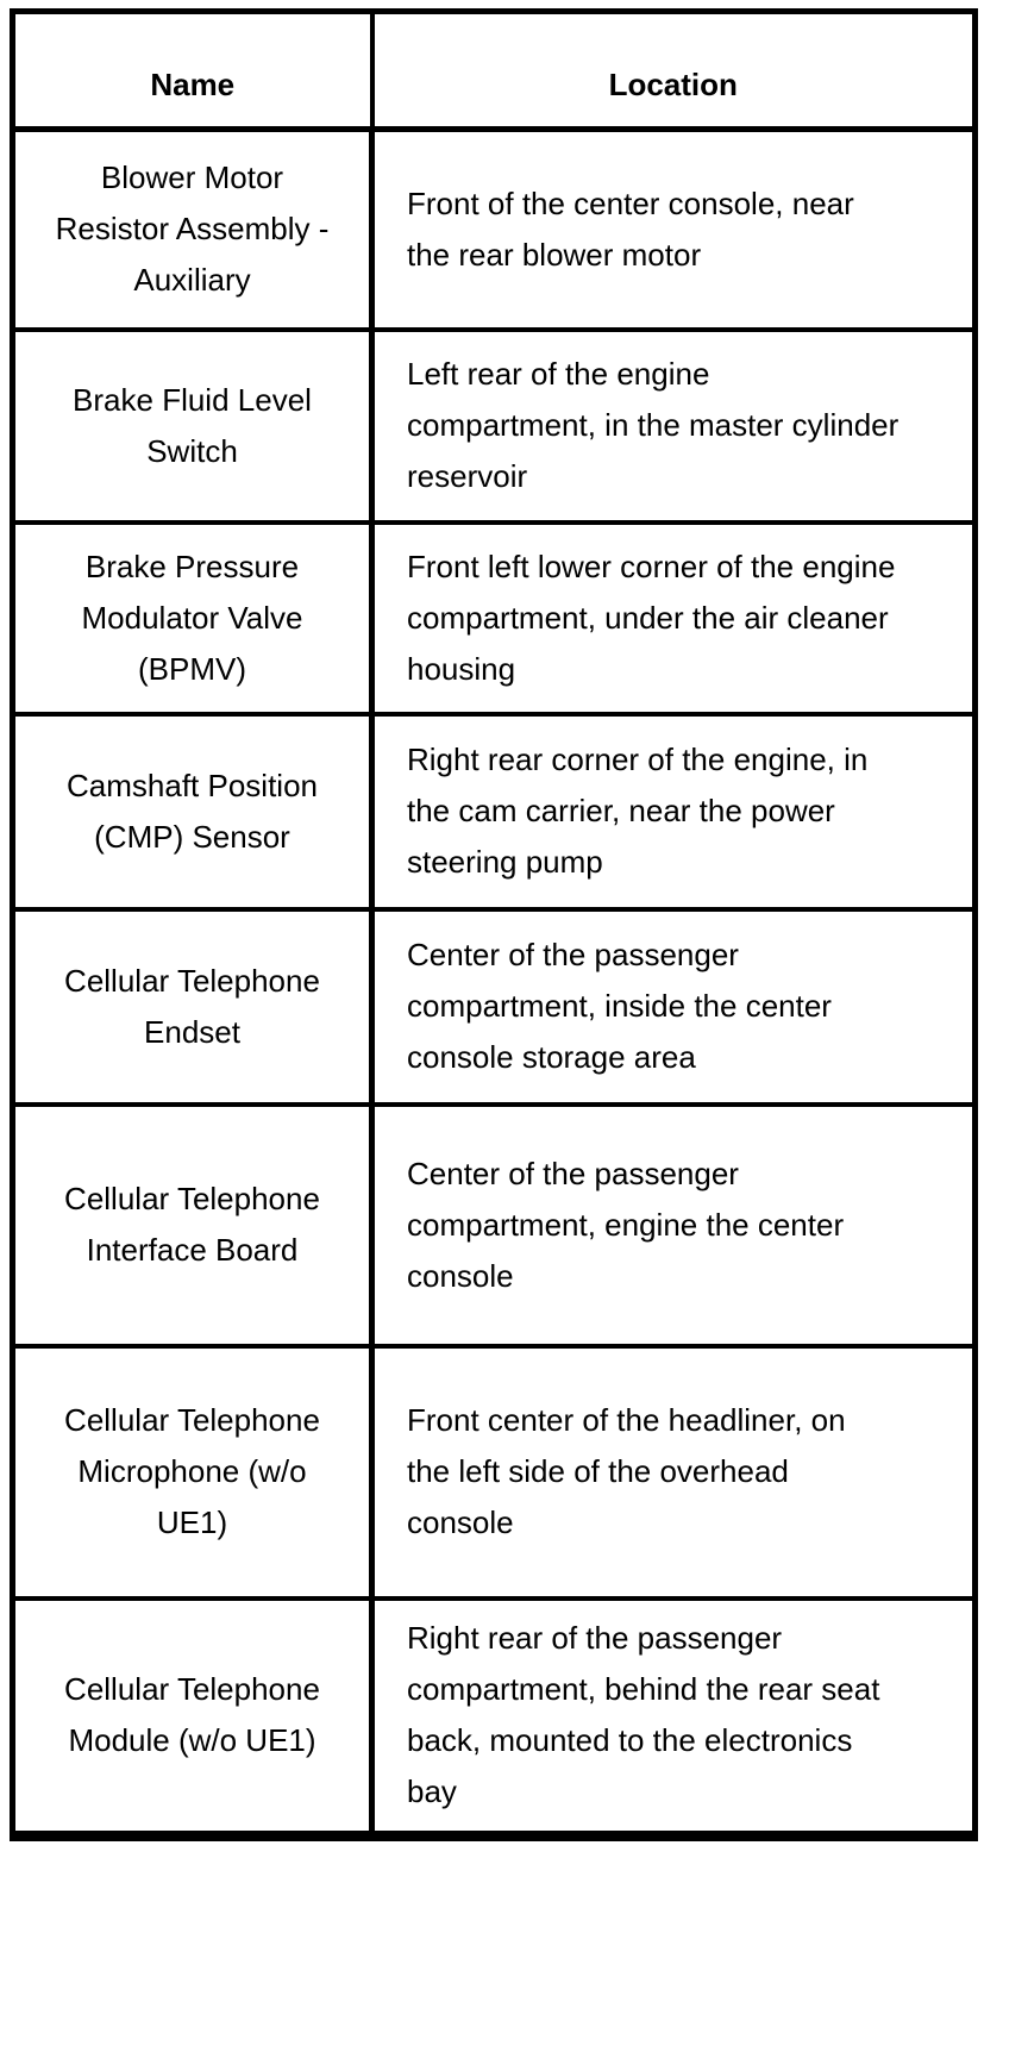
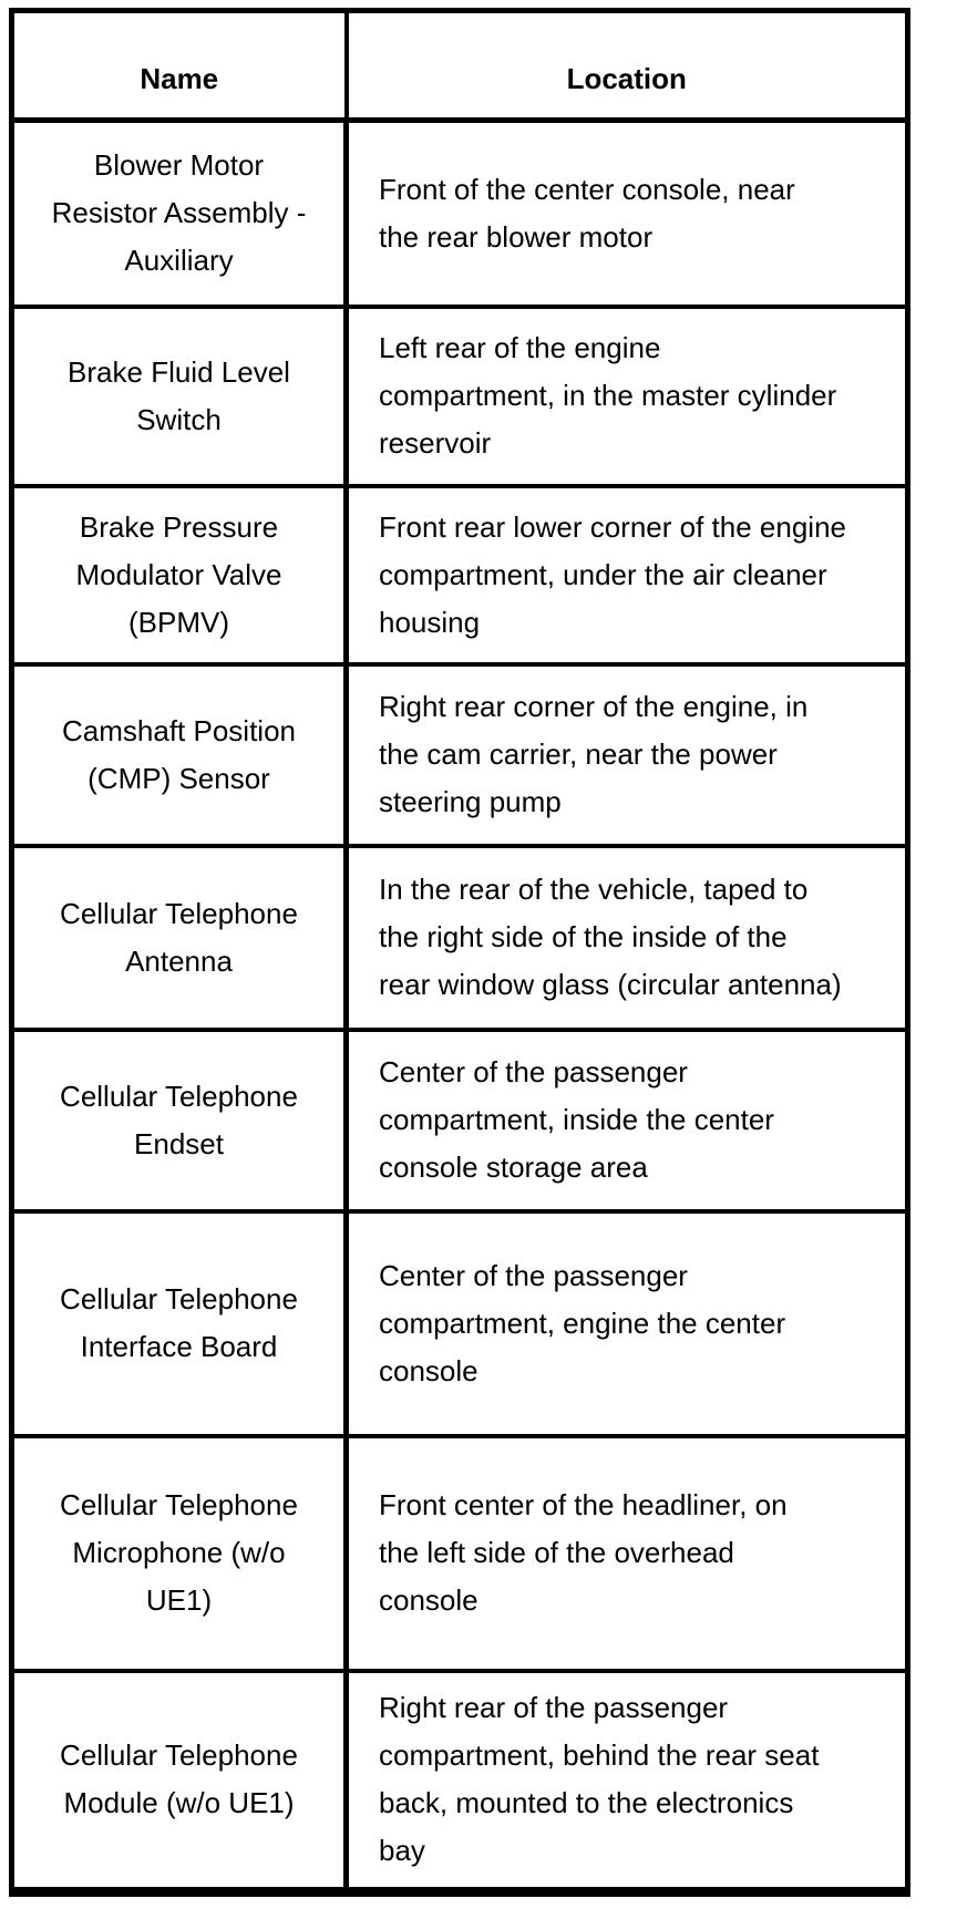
  Name	Location
  Blower Motor Resistor Assembly - Auxiliary	Front of the center console, near the rear blower motor
  Brake Fluid Level Switch	Left rear of the engine compartment, in the master cylinder reservoir
- Brake Pressure Modulator Valve (BPMV)	Front left lower corner of the engine compartment, under the air cleaner housing
+ Brake Pressure Modulator Valve (BPMV)	Front rear lower corner of the engine compartment, under the air cleaner housing
  Camshaft Position (CMP) Sensor	Right rear corner of the engine, in the cam carrier, near the power steering pump
+ Cellular Telephone Antenna	In the rear of the vehicle, taped to the right side of the inside of the rear window glass (circular antenna)
  Cellular Telephone Endset	Center of the passenger compartment, inside the center console storage area
  Cellular Telephone Interface Board	Center of the passenger compartment, engine the center console
  Cellular Telephone Microphone (w/o UE1)	Front center of the headliner, on the left side of the overhead console
  Cellular Telephone Module (w/o UE1)	Right rear of the passenger compartment, behind the rear seat back, mounted to the electronics bay
